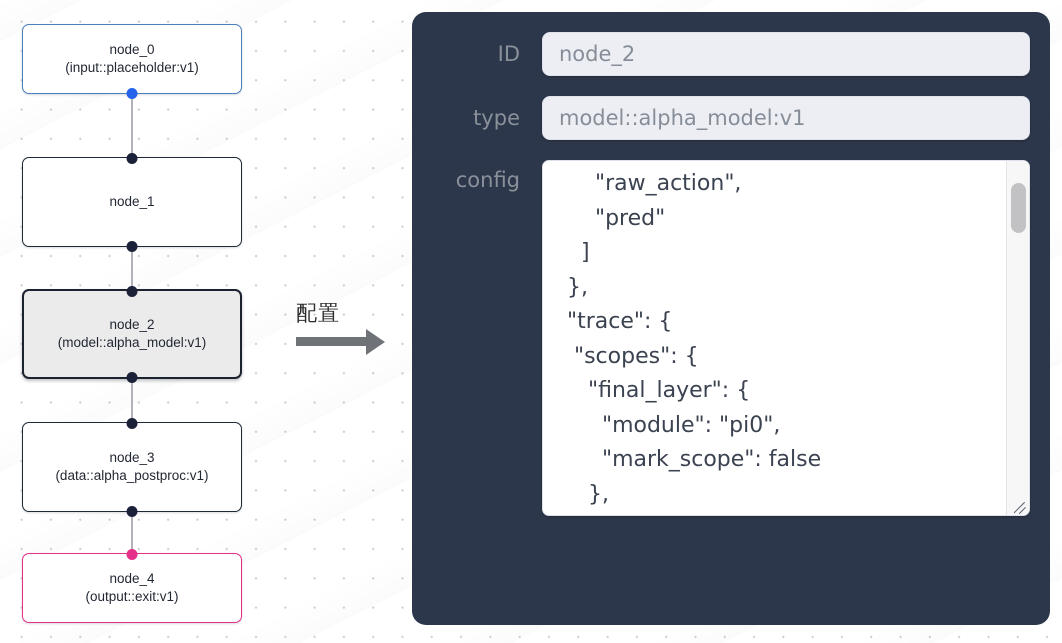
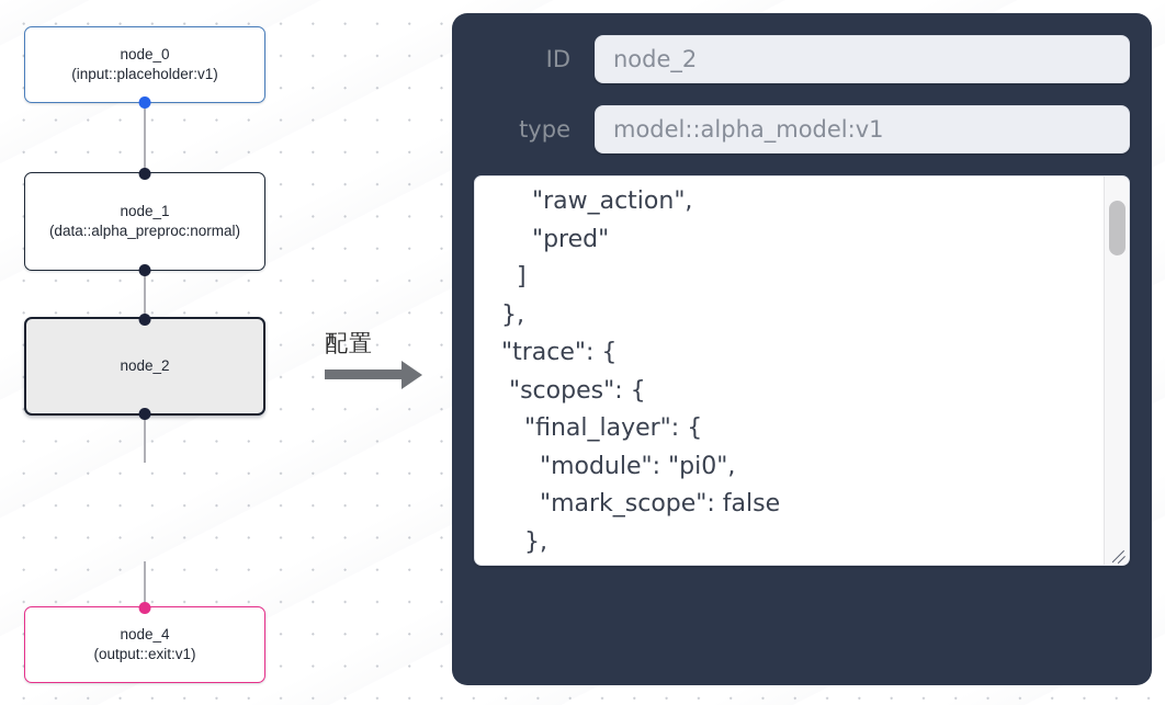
  node_0
  (input::placeholder:v1)
  node_1
+ (data::alpha_preproc:normal)
  node_2
- (model::alpha_model:v1)
- node_3
- (data::alpha_postproc:v1)
  node_4
  (output::exit:v1)
  配置
  ID
  node_2
  type
  model::alpha_model:v1
- config
  "raw_action",
  "pred"
  ]
  },
  "trace": {
  "scopes": {
  "final_layer": {
  "module": "pi0",
  "mark_scope": false
  },
